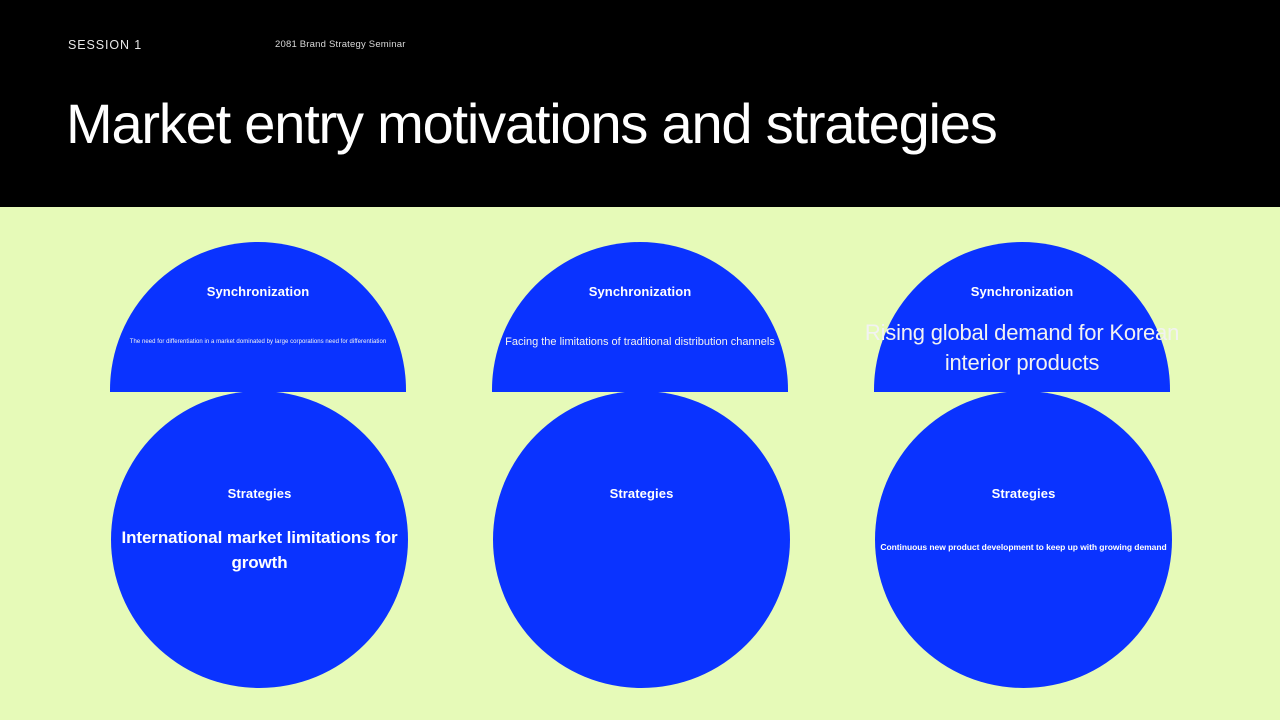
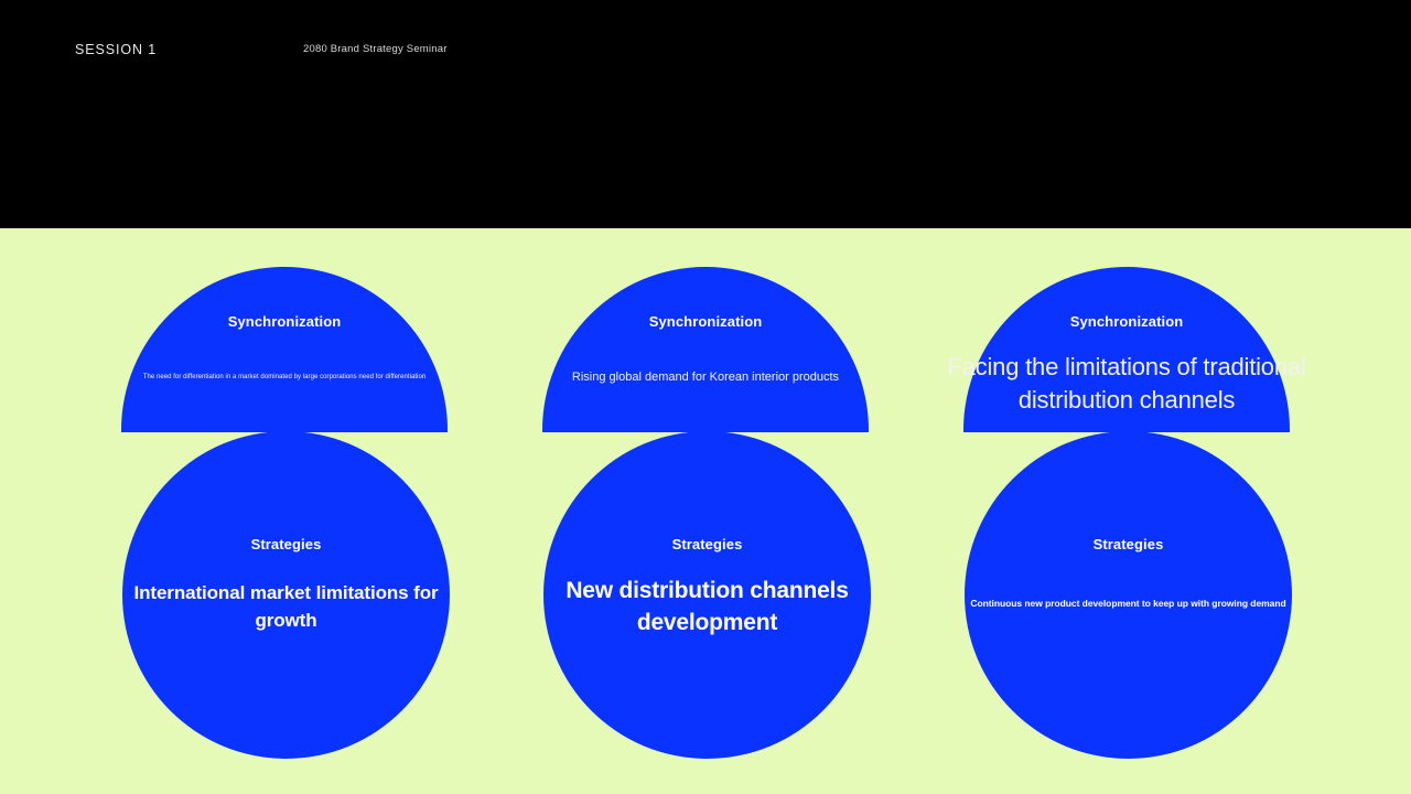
  SESSION 1
- 2081 Brand Strategy Seminar
+ 2080 Brand Strategy Seminar
- Market entry motivations and strategies
  Synchronization
  Strategies
  International market limitations for growth
  Synchronization
- Facing the limitations of traditional distribution channels
+ Rising global demand for Korean interior products
  Strategies
+ New distribution channels development
  Synchronization
- Rising global demand for Korean interior products
+ Facing the limitations of traditional distribution channels
  Strategies
  Continuous new product development to keep up with growing demand
